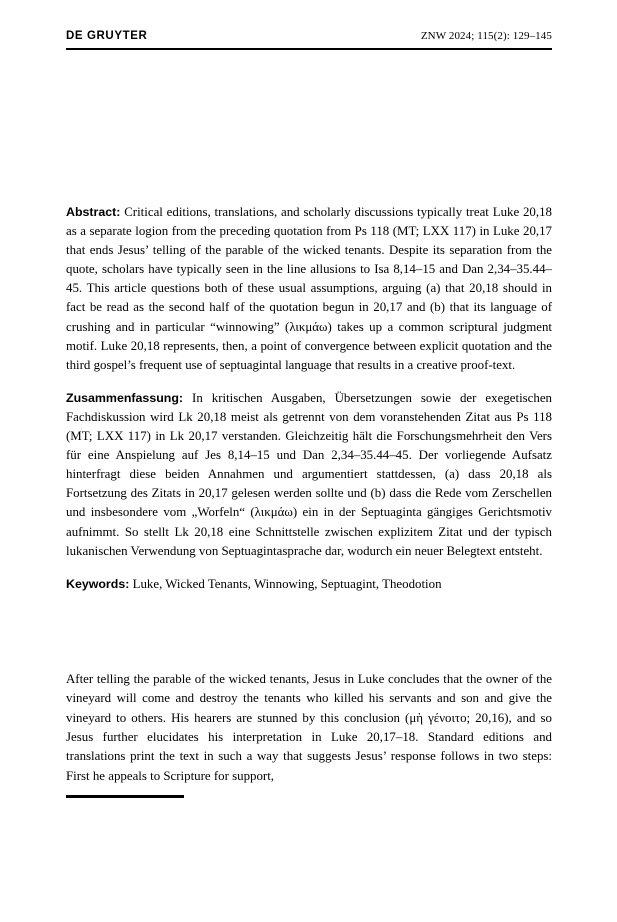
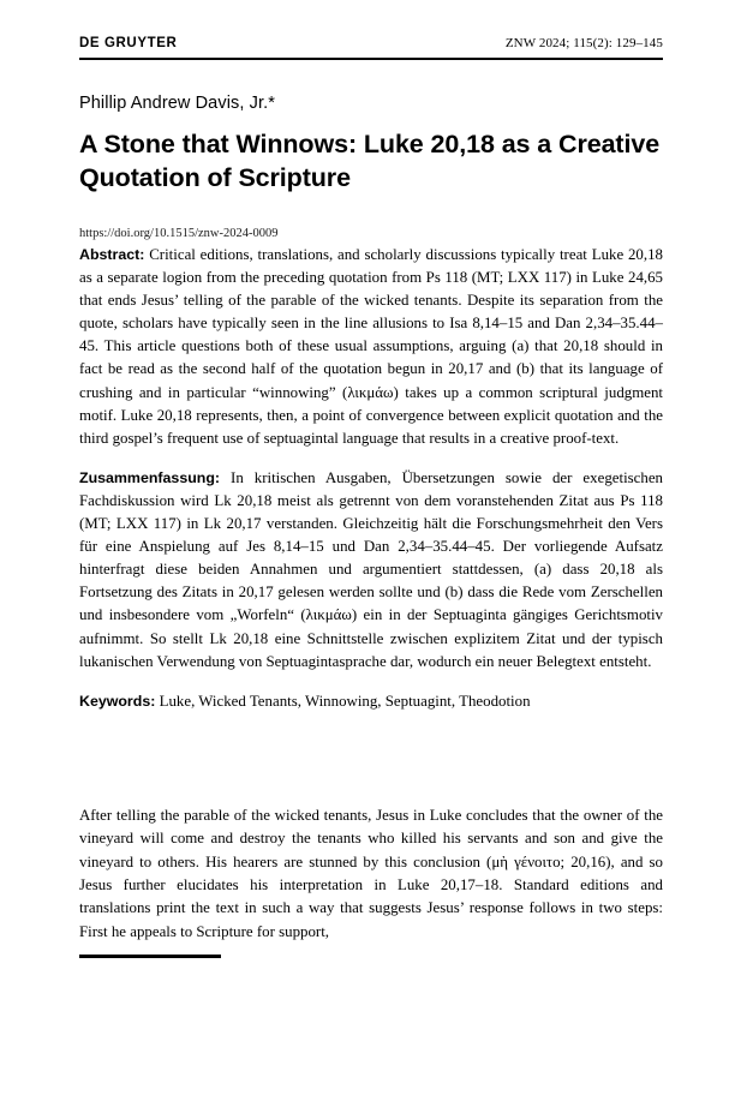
  DE GRUYTER
  ZNW 2024; 115(2): 129–145
+ Phillip Andrew Davis, Jr.*
+ A Stone that Winnows: Luke 20,18 as a Creative Quotation of Scripture
+ https://doi.org/10.1515/znw-2024-0009
- Abstract: Critical editions, translations, and scholarly discussions typically treat Luke 20,18 as a separate logion from the preceding quotation from Ps 118 (MT; LXX 117) in Luke 20,17 that ends Jesus’ telling of the parable of the wicked tenants. Despite its separation from the quote, scholars have typically seen in the line allusions to Isa 8,14–15 and Dan 2,34–35.44–45. This article questions both of these usual assumptions, arguing (a) that 20,18 should in fact be read as the second half of the quotation begun in 20,17 and (b) that its language of crushing and in particular “winnowing” (λικμάω) takes up a common scriptural judgment motif. Luke 20,18 represents, then, a point of convergence between explicit quotation and the third gospel’s frequent use of septuagintal language that results in a creative proof-text.
+ Abstract: Critical editions, translations, and scholarly discussions typically treat Luke 20,18 as a separate logion from the preceding quotation from Ps 118 (MT; LXX 117) in Luke 24,65 that ends Jesus’ telling of the parable of the wicked tenants. Despite its separation from the quote, scholars have typically seen in the line allusions to Isa 8,14–15 and Dan 2,34–35.44–45. This article questions both of these usual assumptions, arguing (a) that 20,18 should in fact be read as the second half of the quotation begun in 20,17 and (b) that its language of crushing and in particular “winnowing” (λικμάω) takes up a common scriptural judgment motif. Luke 20,18 represents, then, a point of convergence between explicit quotation and the third gospel’s frequent use of septuagintal language that results in a creative proof-text.
  Zusammenfassung: In kritischen Ausgaben, Übersetzungen sowie der exegetischen Fachdiskussion wird Lk 20,18 meist als getrennt von dem voranstehenden Zitat aus Ps 118 (MT; LXX 117) in Lk 20,17 verstanden. Gleichzeitig hält die Forschungsmehrheit den Vers für eine Anspielung auf Jes 8,14–15 und Dan 2,34–35.44–45. Der vorliegende Aufsatz hinterfragt diese beiden Annahmen und argumentiert stattdessen, (a) dass 20,18 als Fortsetzung des Zitats in 20,17 gelesen werden sollte und (b) dass die Rede vom Zerschellen und insbesondere vom „Worfeln“ (λικμάω) ein in der Septuaginta gängiges Gerichtsmotiv aufnimmt. So stellt Lk 20,18 eine Schnittstelle zwischen explizitem Zitat und der typisch lukanischen Verwendung von Septuagintasprache dar, wodurch ein neuer Belegtext entsteht.
  Keywords: Luke, Wicked Tenants, Winnowing, Septuagint, Theodotion
  After telling the parable of the wicked tenants, Jesus in Luke concludes that the owner of the vineyard will come and destroy the tenants who killed his servants and son and give the vineyard to others. His hearers are stunned by this conclusion (μὴ γένοιτο; 20,16), and so Jesus further elucidates his interpretation in Luke 20,17–18. Standard editions and translations print the text in such a way that suggests Jesus’ response follows in two steps: First he appeals to Scripture for support,
